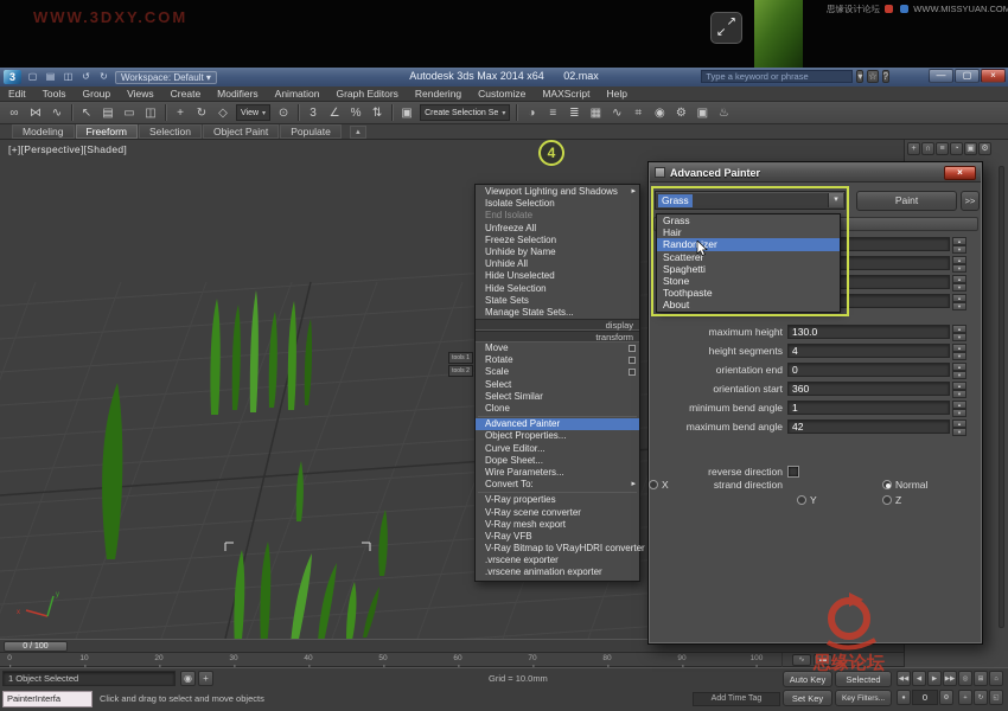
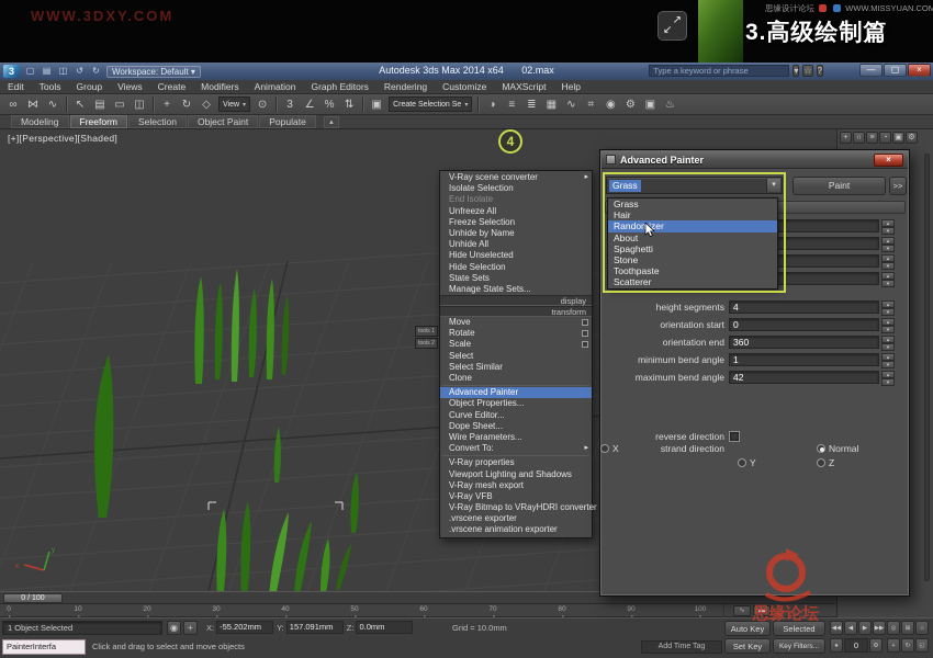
  WWW.3DXY.COM
  ↗
  ↙
  思缘设计论坛 WWW.MISSYUAN.COM
+ 3.高级绘制篇
  3
  ▢
  ▤
  ◫
  ↺
  ↻
  Workspace: Default ▾
  Autodesk 3ds Max 2014 x64 02.max
  Type a keyword or phrase
  ▾
  ☆
  ?
  —
  ▢
  ×
  Edit
  Tools
  Group
  Views
  Create
  Modifiers
  Animation
  Graph Editors
  Rendering
  Customize
  MAXScript
  Help
  ∞
  ⋈
  ∿
  ↖
  ▤
  ▭
  ◫
  +
  ↻
  ◇
  ⊙
  3
  ∠
  %
  ⇅
  ▣
  ◑
  ≡
  ≣
  ▦
  ∿
  ⌗
  ◉
  ⚙
  ▣
  ♨
  Modeling
  Freeform
  Selection
  Object Paint
  Populate
  [+][Perspective][Shaded]
  4
- Viewport Lighting and Shadows
+ V-Ray scene converter
  Isolate Selection
  End Isolate
  Unfreeze All
  Freeze Selection
  Unhide by Name
  Unhide All
  Hide Unselected
  Hide Selection
  State Sets
  Manage State Sets...
  display
  transform
  Move
  Rotate
  Scale
  Select
  Select Similar
  Clone
  Advanced Painter
  Object Properties...
  Curve Editor...
  Dope Sheet...
  Wire Parameters...
  Convert To:
  V-Ray properties
- V-Ray scene converter
+ Viewport Lighting and Shadows
  V-Ray mesh export
  V-Ray VFB
  V-Ray Bitmap to VRayHDRI converter
  .vrscene exporter
  .vrscene animation exporter
  Advanced Painter
  ×
  Grass
  Paint
  >>
- maximum height
- 130.0
  height segments
  4
- orientation end
+ orientation start
  0
- orientation start
+ orientation end
  360
  minimum bend angle
  1
  maximum bend angle
  42
  reverse direction
  strand direction
  Normal
  X
  Y
  Z
  Grass
  Hair
  Randomizer
- Scatterer
+ About
  Spaghetti
  Stone
  Toothpaste
- About
+ Scatterer
  1 Object Selected
  ◉
  +
+ X:
+ -55.202mm
+ Y:
+ 157.091mm
+ Z:
+ 0.0mm
  Grid = 10.0mm
  PainterInterfa
  Click and drag to select and move objects
  Auto Key
  Selected
  Set Key
  0
  思缘论坛
